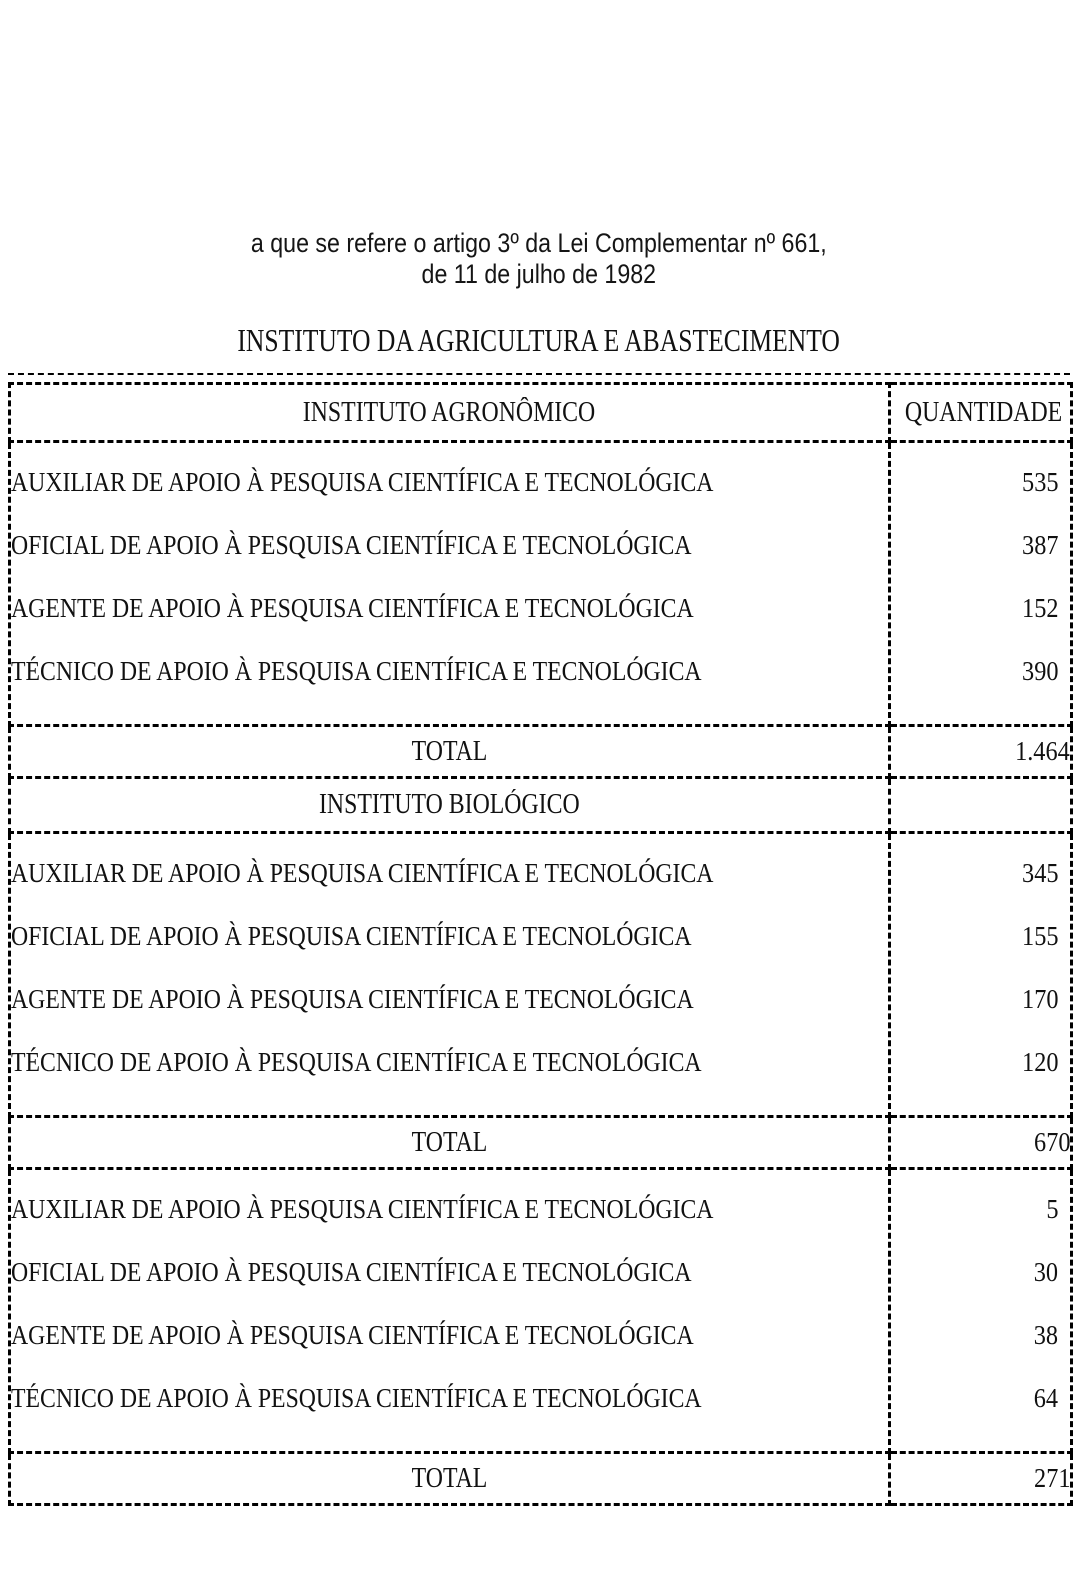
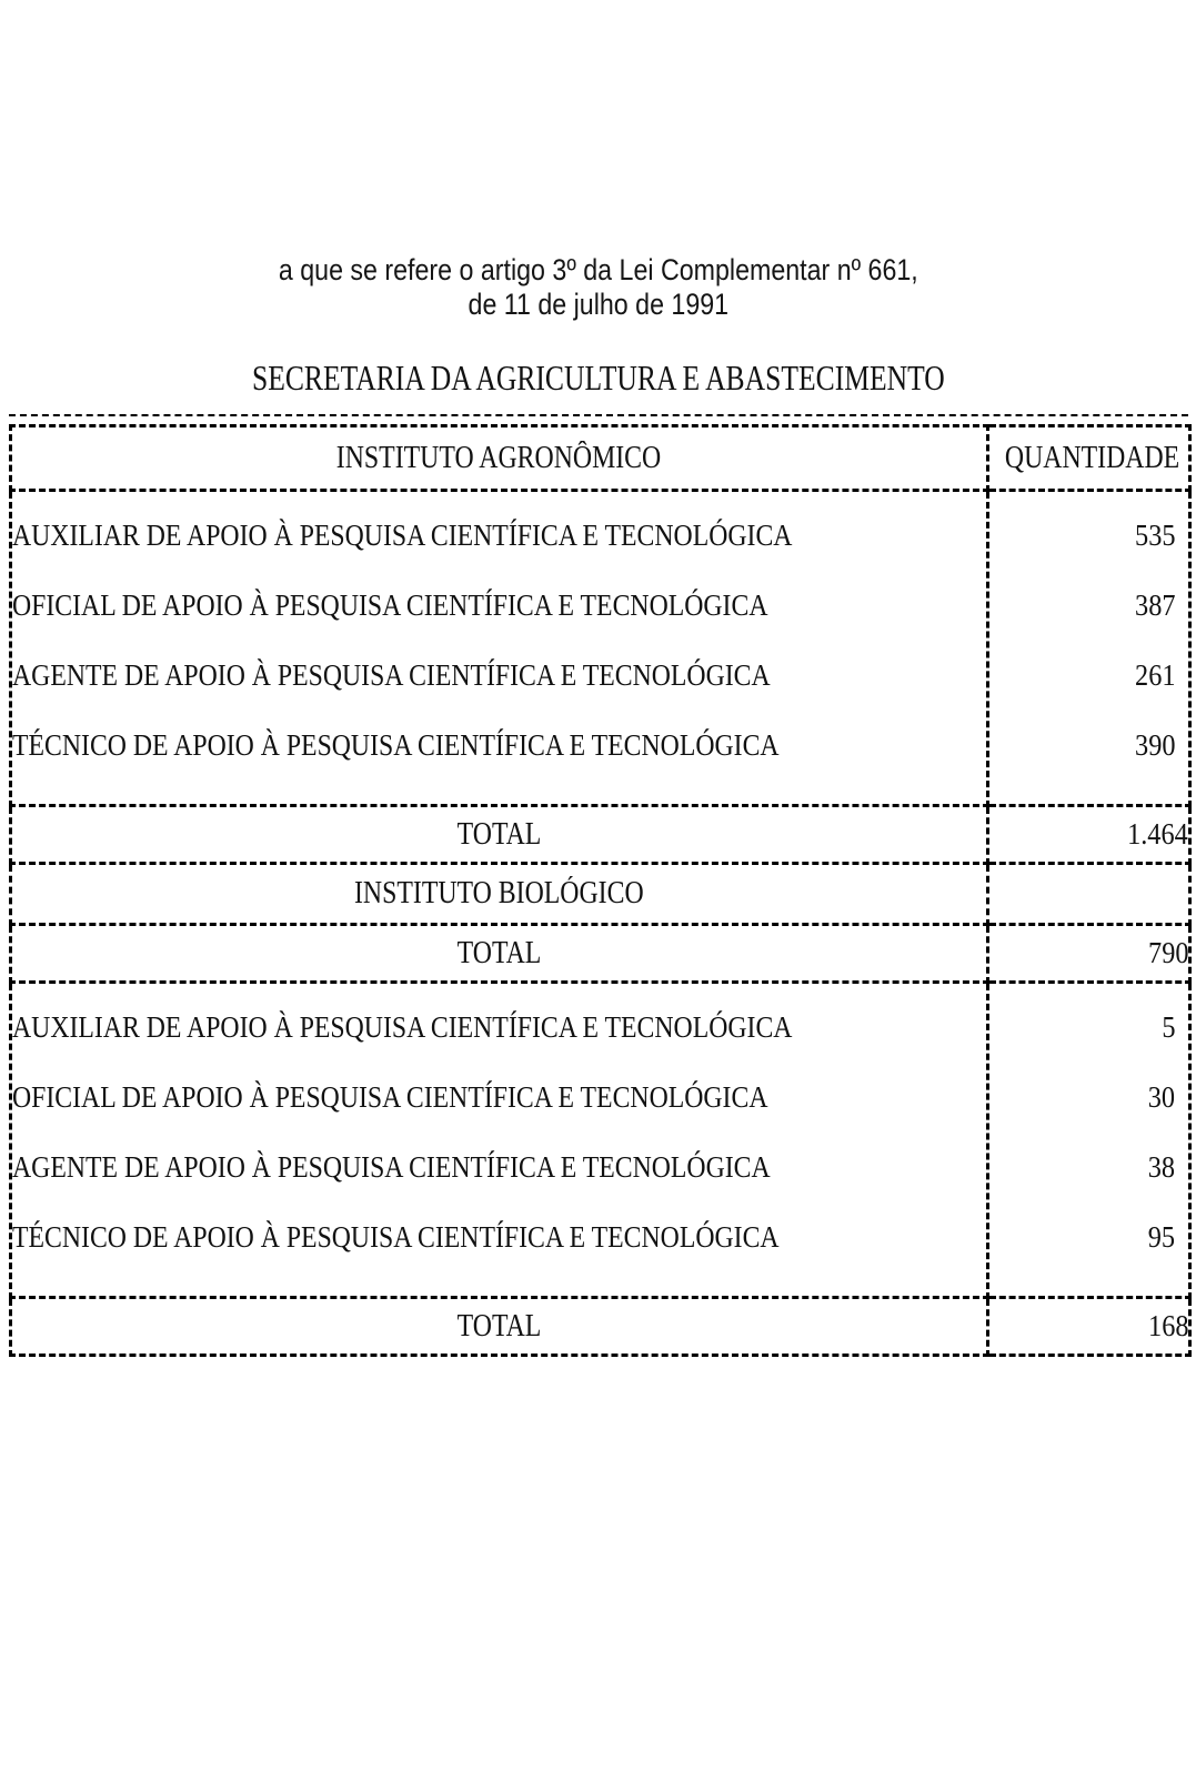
  a que se refere o artigo 3º da Lei Complementar nº 661,
- de 11 de julho de 1982
+ de 11 de julho de 1991
- INSTITUTO DA AGRICULTURA E ABASTECIMENTO
+ SECRETARIA DA AGRICULTURA E ABASTECIMENTO
  INSTITUTO AGRONÔMICO	QUANTIDADE
- AUXILIAR DE APOIO À PESQUISA CIENTÍFICA E TECNOLÓGICA OFICIAL DE APOIO À PESQUISA CIENTÍFICA E TECNOLÓGICA AGENTE DE APOIO À PESQUISA CIENTÍFICA E TECNOLÓGICA TÉCNICO DE APOIO À PESQUISA CIENTÍFICA E TECNOLÓGICA	535 387 152 390
+ AUXILIAR DE APOIO À PESQUISA CIENTÍFICA E TECNOLÓGICA OFICIAL DE APOIO À PESQUISA CIENTÍFICA E TECNOLÓGICA AGENTE DE APOIO À PESQUISA CIENTÍFICA E TECNOLÓGICA TÉCNICO DE APOIO À PESQUISA CIENTÍFICA E TECNOLÓGICA	535 387 261 390
  TOTAL	1.464
  INSTITUTO BIOLÓGICO
- AUXILIAR DE APOIO À PESQUISA CIENTÍFICA E TECNOLÓGICA OFICIAL DE APOIO À PESQUISA CIENTÍFICA E TECNOLÓGICA AGENTE DE APOIO À PESQUISA CIENTÍFICA E TECNOLÓGICA TÉCNICO DE APOIO À PESQUISA CIENTÍFICA E TECNOLÓGICA	345 155 170 120
- TOTAL	670
+ TOTAL	790
- AUXILIAR DE APOIO À PESQUISA CIENTÍFICA E TECNOLÓGICA OFICIAL DE APOIO À PESQUISA CIENTÍFICA E TECNOLÓGICA AGENTE DE APOIO À PESQUISA CIENTÍFICA E TECNOLÓGICA TÉCNICO DE APOIO À PESQUISA CIENTÍFICA E TECNOLÓGICA	5 30 38 64
+ AUXILIAR DE APOIO À PESQUISA CIENTÍFICA E TECNOLÓGICA OFICIAL DE APOIO À PESQUISA CIENTÍFICA E TECNOLÓGICA AGENTE DE APOIO À PESQUISA CIENTÍFICA E TECNOLÓGICA TÉCNICO DE APOIO À PESQUISA CIENTÍFICA E TECNOLÓGICA	5 30 38 95
- TOTAL	271
+ TOTAL	168
